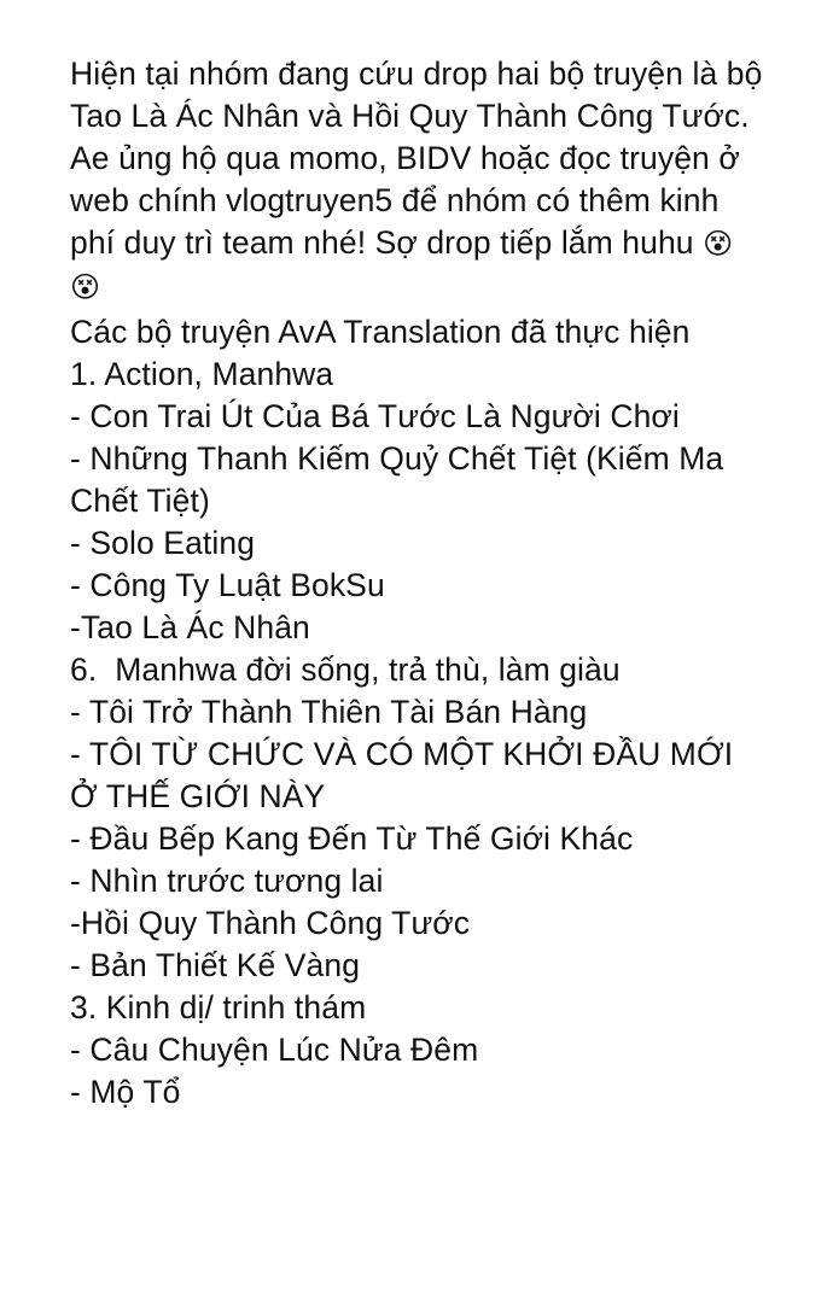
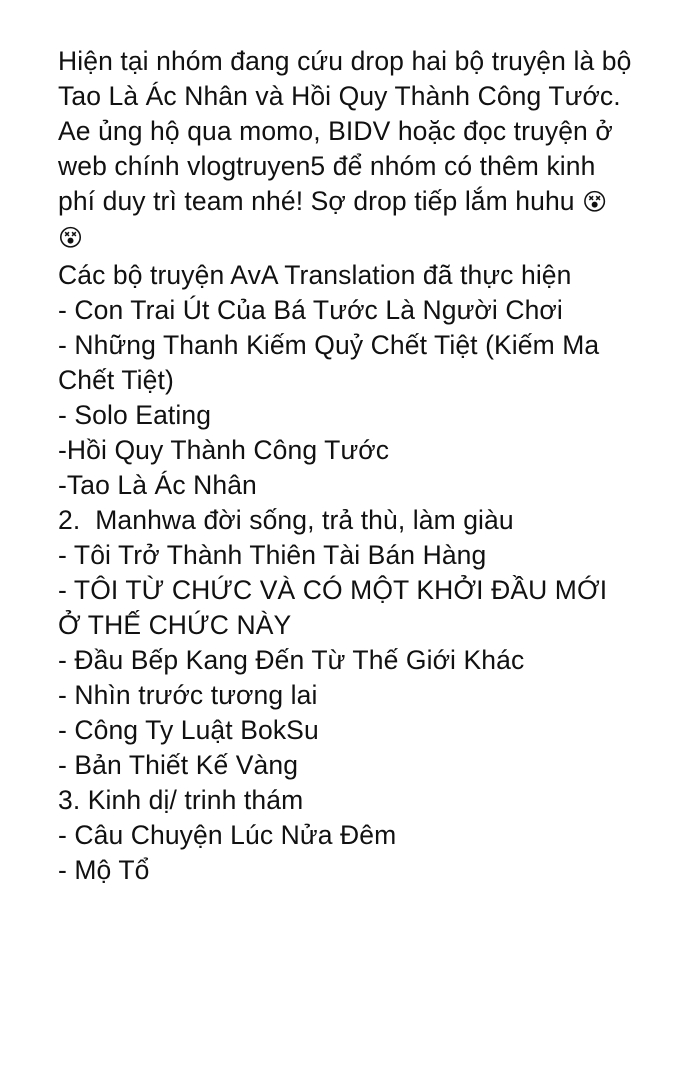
  Hiện tại nhóm đang cứu drop hai bộ truyện là bộ Tao Là Ác Nhân và Hồi Quy Thành Công Tước. Ae ủng hộ qua momo, BIDV hoặc đọc truyện ở web chính vlogtruyen5 để nhóm có thêm kinh phí duy trì team nhé! Sợ drop tiếp lắm huhu 😵😵
  Các bộ truyện AvA Translation đã thực hiện
- 1. Action, Manhwa
  - Con Trai Út Của Bá Tước Là Người Chơi
  - Những Thanh Kiếm Quỷ Chết Tiệt (Kiếm Ma Chết Tiệt)
  - Solo Eating
- - Công Ty Luật BokSu
+ -Hồi Quy Thành Công Tước
  -Tao Là Ác Nhân
- 6. Manhwa đời sống, trả thù, làm giàu
+ 2. Manhwa đời sống, trả thù, làm giàu
  - Tôi Trở Thành Thiên Tài Bán Hàng
- - TÔI TỪ CHỨC VÀ CÓ MỘT KHỞI ĐẦU MỚI Ở THẾ GIỚI NÀY
+ - TÔI TỪ CHỨC VÀ CÓ MỘT KHỞI ĐẦU MỚI Ở THẾ CHỨC NÀY
  - Đầu Bếp Kang Đến Từ Thế Giới Khác
  - Nhìn trước tương lai
- -Hồi Quy Thành Công Tước
+ - Công Ty Luật BokSu
  - Bản Thiết Kế Vàng
  3. Kinh dị/ trinh thám
  - Câu Chuyện Lúc Nửa Đêm
  - Mộ Tổ
